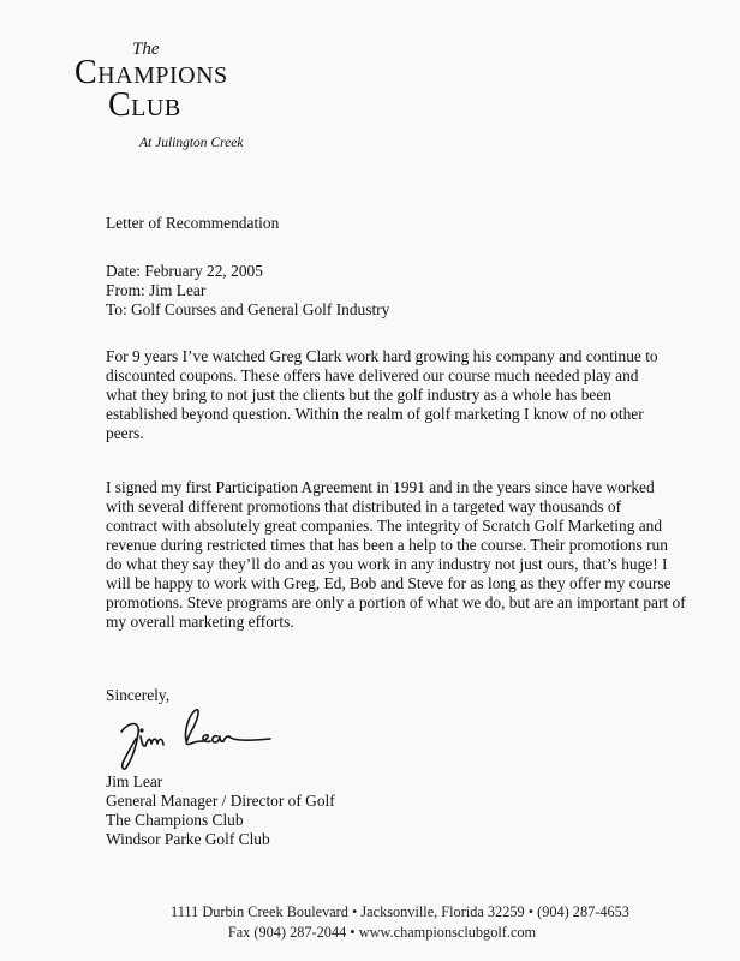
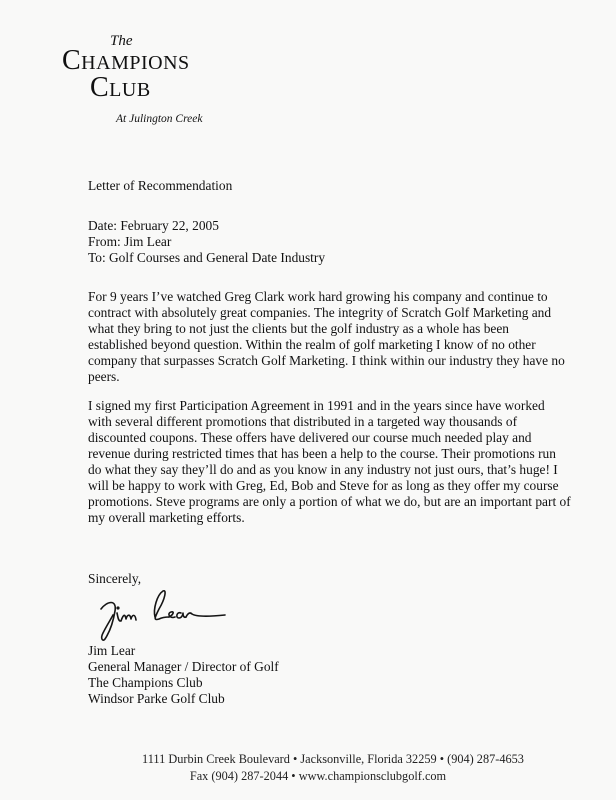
  The
  Champions
  Club
  At Julington Creek
  Letter of Recommendation
  Date: February 22, 2005
  From: Jim Lear
- To: Golf Courses and General Golf Industry
+ To: Golf Courses and General Date Industry
  For 9 years I’ve watched Greg Clark work hard growing his company and continue to
- discounted coupons. These offers have delivered our course much needed play and
+ contract with absolutely great companies. The integrity of Scratch Golf Marketing and
  what they bring to not just the clients but the golf industry as a whole has been
  established beyond question. Within the realm of golf marketing I know of no other
+ company that surpasses Scratch Golf Marketing. I think within our industry they have no
  peers.
  I signed my first Participation Agreement in 1991 and in the years since have worked
  with several different promotions that distributed in a targeted way thousands of
- contract with absolutely great companies. The integrity of Scratch Golf Marketing and
+ discounted coupons. These offers have delivered our course much needed play and
  revenue during restricted times that has been a help to the course. Their promotions run
- do what they say they’ll do and as you work in any industry not just ours, that’s huge! I
+ do what they say they’ll do and as you know in any industry not just ours, that’s huge! I
  will be happy to work with Greg, Ed, Bob and Steve for as long as they offer my course
  promotions. Steve programs are only a portion of what we do, but are an important part of
  my overall marketing efforts.
  Sincerely,
  Jim Lear
  General Manager / Director of Golf
  The Champions Club
  Windsor Parke Golf Club
  1111 Durbin Creek Boulevard • Jacksonville, Florida 32259 • (904) 287-4653
  Fax (904) 287-2044 • www.championsclubgolf.com
